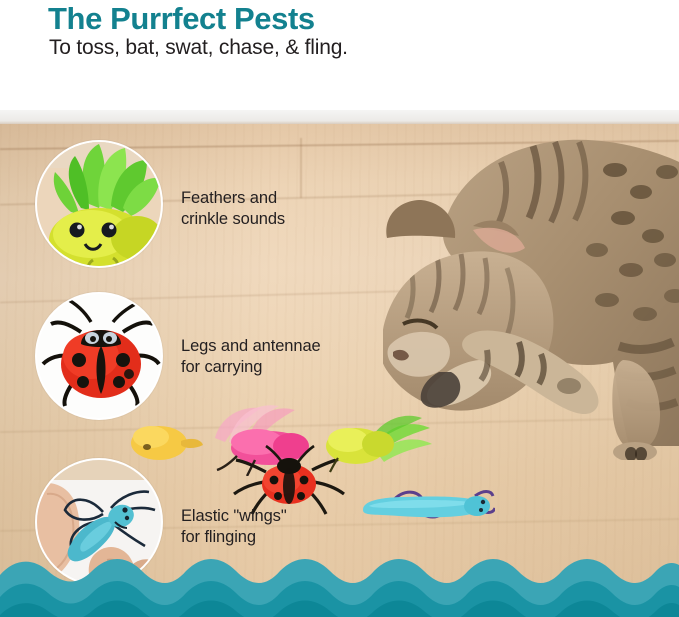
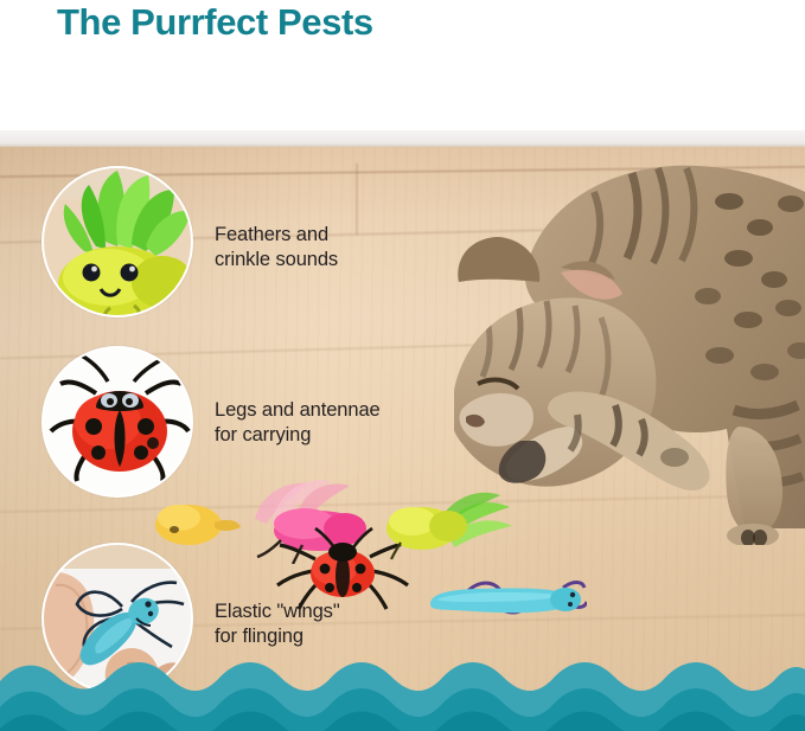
  The Purrfect Pests
- To toss, bat, swat, chase, & fling.
  Feathers and
  crinkle sounds
  Legs and antennae
  for carrying
  Elastic "wings"
  for flinging
